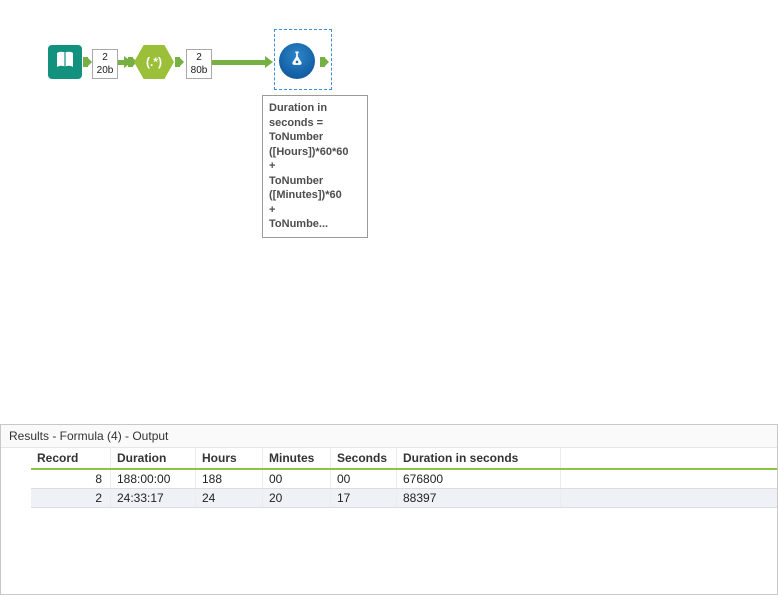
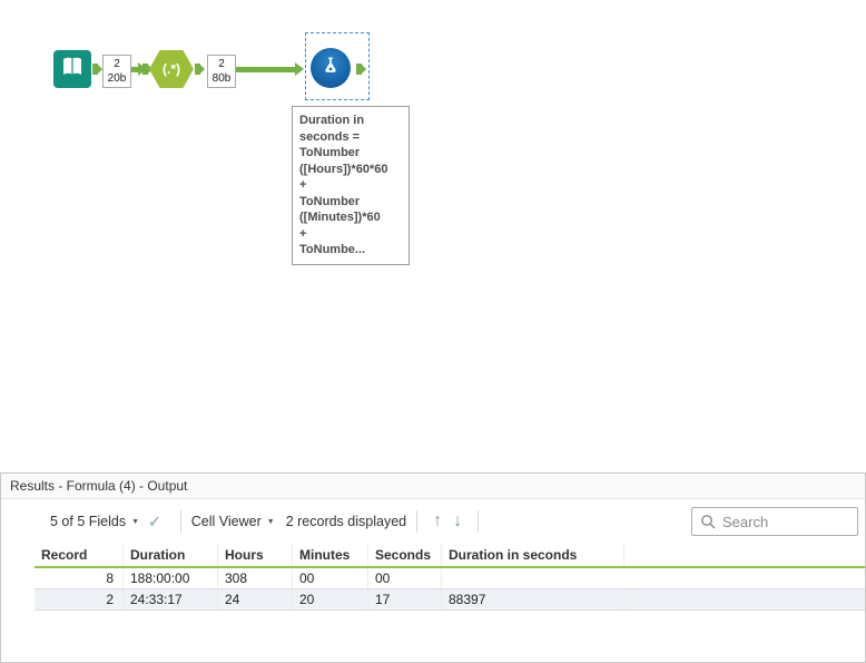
  2
  20b
  (.*)
  2
  80b
  Duration in
  seconds =
  ToNumber
  ([Hours])*60*60
  +
  ToNumber
  ([Minutes])*60
  +
  ToNumbe...
  Results - Formula (4) - Output
+ 5 of 5 Fields
+ ✓
+ Cell Viewer
+ 2 records displayed
+ ↑
+ ↓
+ Search
  Record
  Duration
  Hours
  Minutes
  Seconds
  Duration in seconds
  8
  188:00:00
- 188
+ 308
  00
  00
- 676800
  2
  24:33:17
  24
  20
  17
  88397
